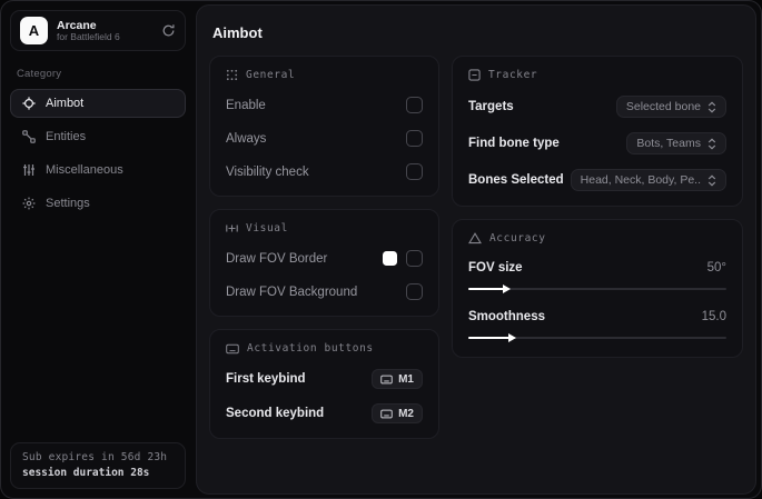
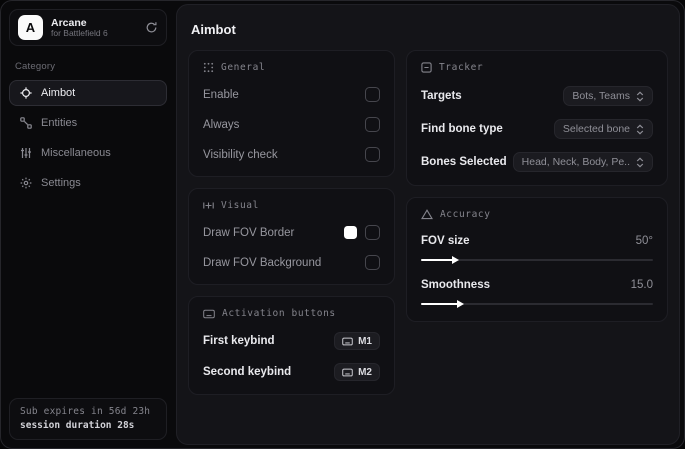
  A
  Arcane
  for Battlefield 6
  Category
  Aimbot
  Entities
  Miscellaneous
  Settings
  Sub expires in 56d 23h
  session duration 28s
  Aimbot
  General
  Enable
  Always
  Visibility check
  Visual
  Draw FOV Border
  Draw FOV Background
  Activation buttons
  First keybind
  M1
  Second keybind
  M2
  Tracker
  Targets
- Selected bone
+ Bots, Teams
  Find bone type
- Bots, Teams
+ Selected bone
  Bones Selected
  Head, Neck, Body, Pe..
  Accuracy
  FOV size
  50°
  Smoothness
  15.0
